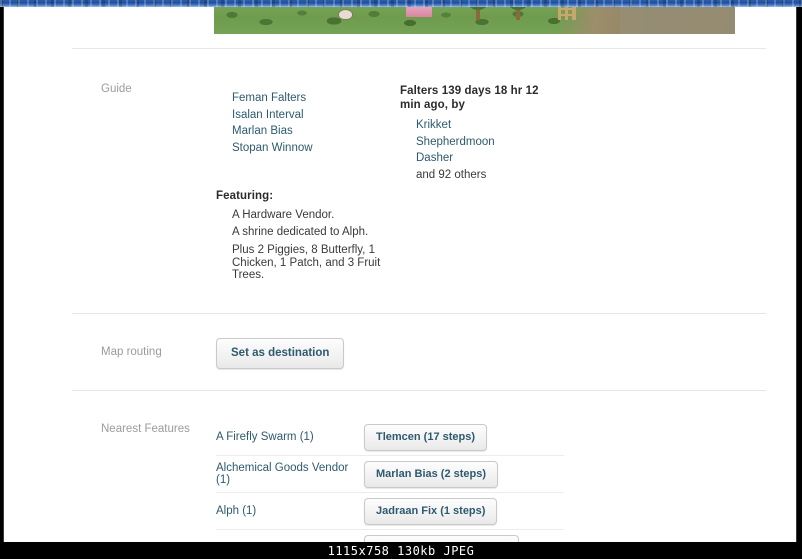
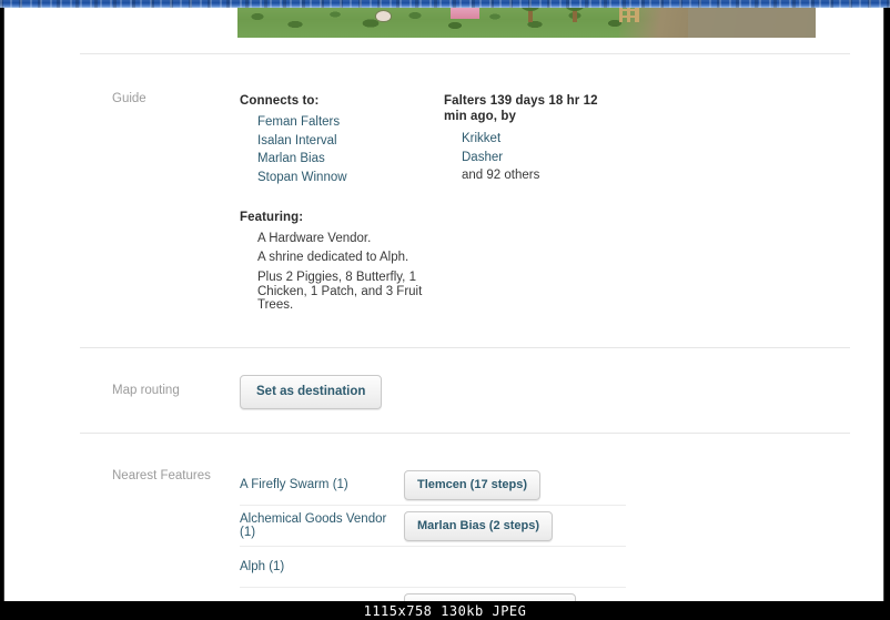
  Guide
+ Connects to:
  Feman Falters
  Isalan Interval
  Marlan Bias
  Stopan Winnow
  Falters 139 days 18 hr 12 min ago, by
  Krikket
- Shepherdmoon
  Dasher
  and 92 others
  Featuring:
  A Hardware Vendor.
  A shrine dedicated to Alph.
  Plus 2 Piggies, 8 Butterfly, 1 Chicken, 1 Patch, and 3 Fruit Trees.
  Map routing
  Set as destination
  Nearest Features
  A Firefly Swarm (1)
  Tlemcen (17 steps)
  Alchemical Goods Vendor (1)
  Marlan Bias (2 steps)
  Alph (1)
- Jadraan Fix (1 steps)
  1115x758 130kb JPEG
